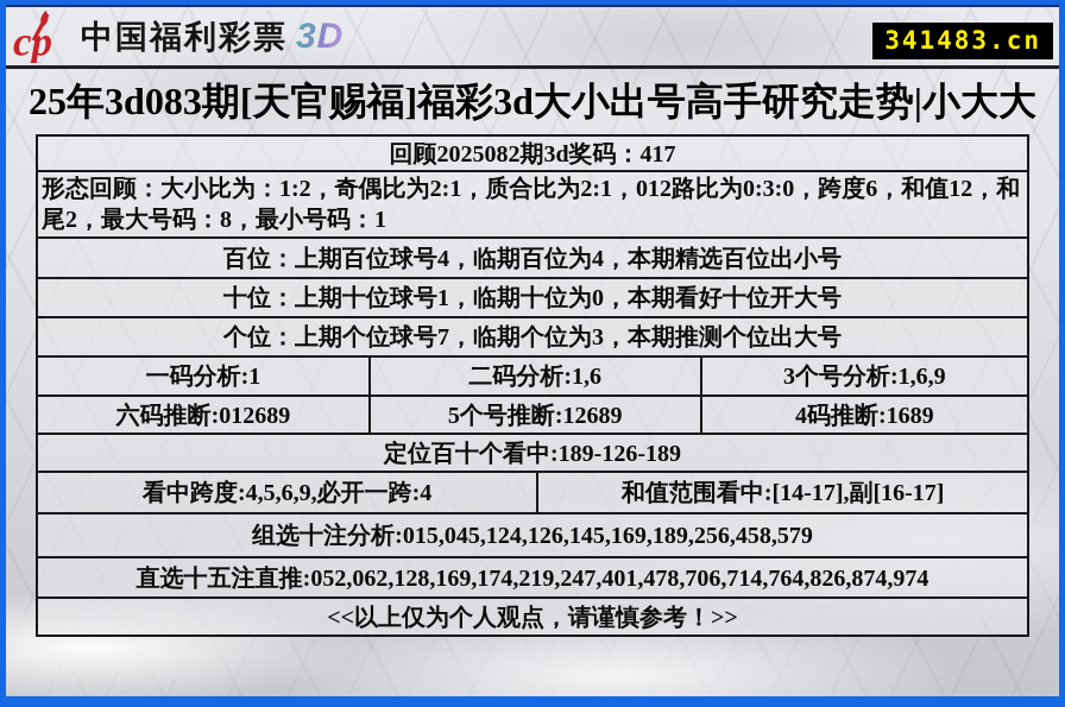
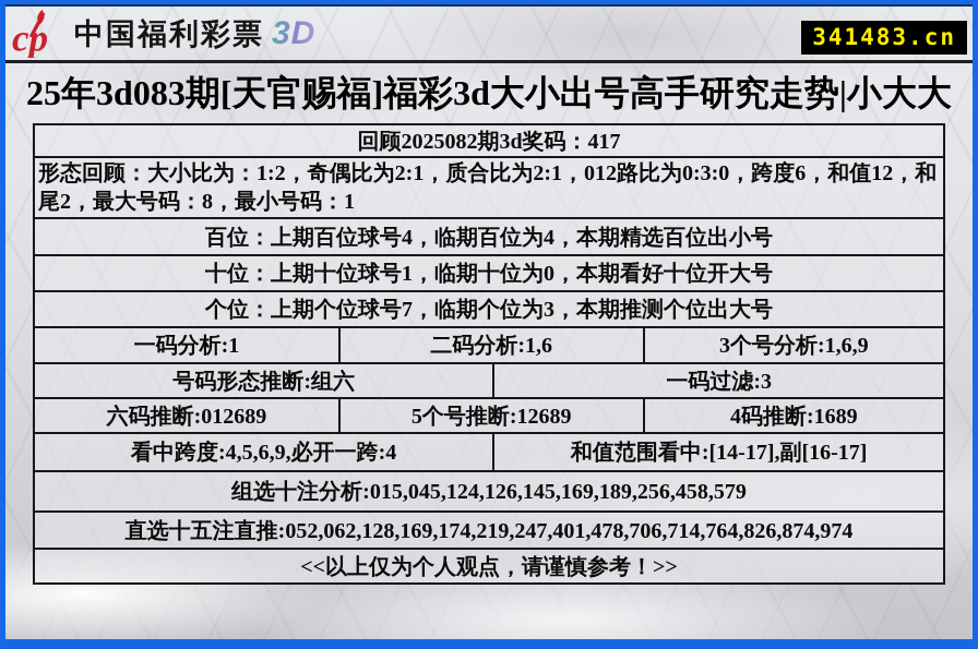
  cp
  中国福利彩票
  3D
  341483.cn
  25年3d083期[天官赐福]福彩3d大小出号高手研究走势|小大大
  回顾2025082期3d奖码：417
  形态回顾：大小比为：1:2，奇偶比为2:1，质合比为2:1，012路比为0:3:0，跨度6，和值12，和尾2，最大号码：8，最小号码：1
  百位：上期百位球号4，临期百位为4，本期精选百位出小号
  十位：上期十位球号1，临期十位为0，本期看好十位开大号
  个位：上期个位球号7，临期个位为3，本期推测个位出大号
  一码分析:1
  二码分析:1,6
  3个号分析:1,6,9
+ 号码形态推断:组六
+ 一码过滤:3
  六码推断:012689
  5个号推断:12689
  4码推断:1689
- 定位百十个看中:189-126-189
  看中跨度:4,5,6,9,必开一跨:4
  和值范围看中:[14-17],副[16-17]
  组选十注分析:015,045,124,126,145,169,189,256,458,579
  直选十五注直推:052,062,128,169,174,219,247,401,478,706,714,764,826,874,974
  <<以上仅为个人观点，请谨慎参考！>>
